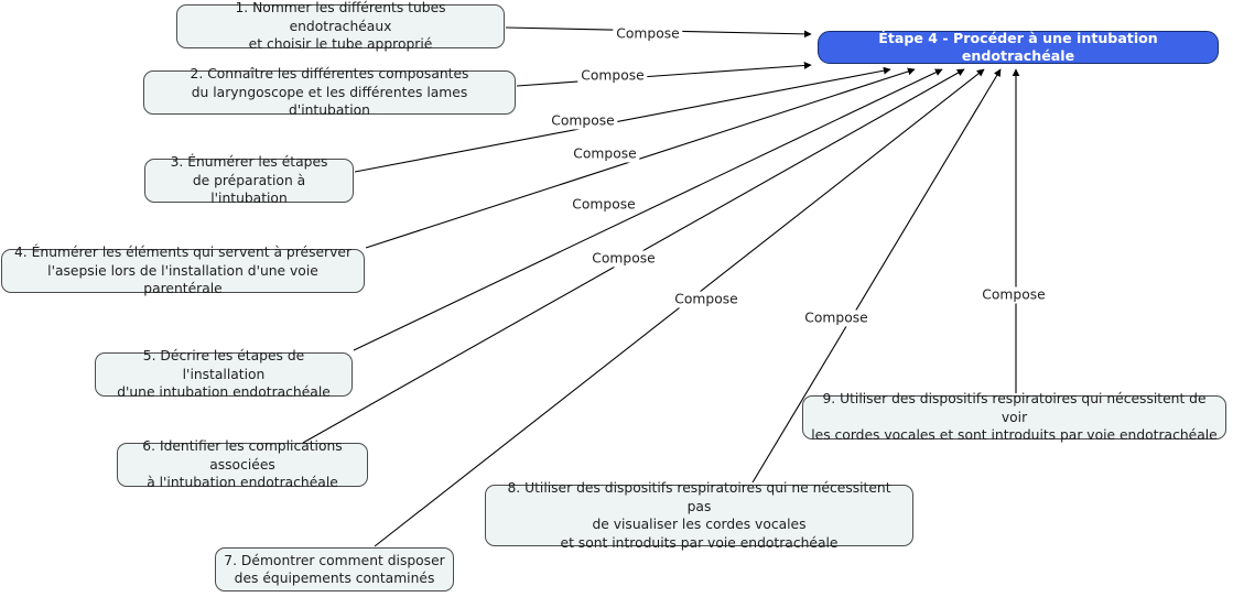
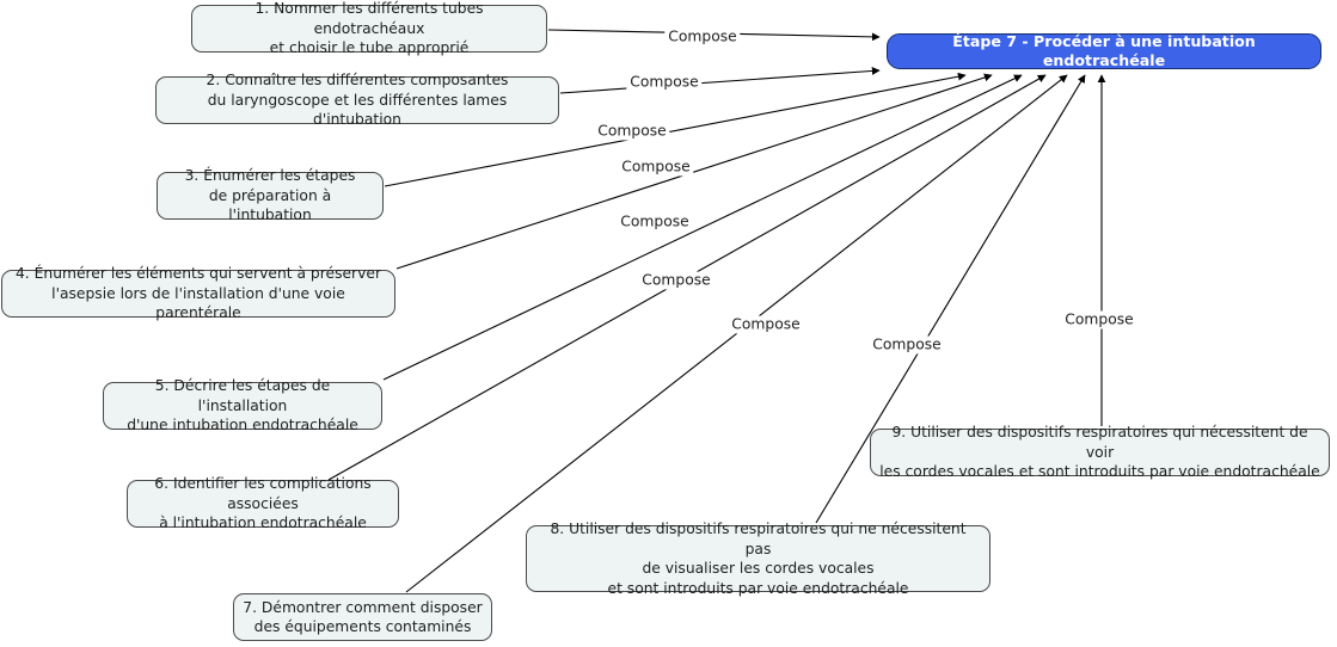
- Étape 4 - Procéder à une intubation endotrachéale
+ Étape 7 - Procéder à une intubation endotrachéale
  1. Nommer les différents tubes endotrachéaux
  et choisir le tube approprié
  2. Connaître les différentes composantes
  du laryngoscope et les différentes lames d'intubation
  3. Énumérer les étapes
  de préparation à l'intubation
  4. Énumérer les éléments qui servent à préserver
  l'asepsie lors de l'installation d'une voie parentérale
  5. Décrire les étapes de l'installation
  d'une intubation endotrachéale
  6. Identifier les complications associées
  à l'intubation endotrachéale
  7. Démontrer comment disposer
  des équipements contaminés
  8. Utiliser des dispositifs respiratoires qui ne nécessitent pas
  de visualiser les cordes vocales
  et sont introduits par voie endotrachéale
  9. Utiliser des dispositifs respiratoires qui nécessitent de voir
  les cordes vocales et sont introduits par voie endotrachéale
  Compose
  Compose
  Compose
  Compose
  Compose
  Compose
  Compose
  Compose
  Compose
